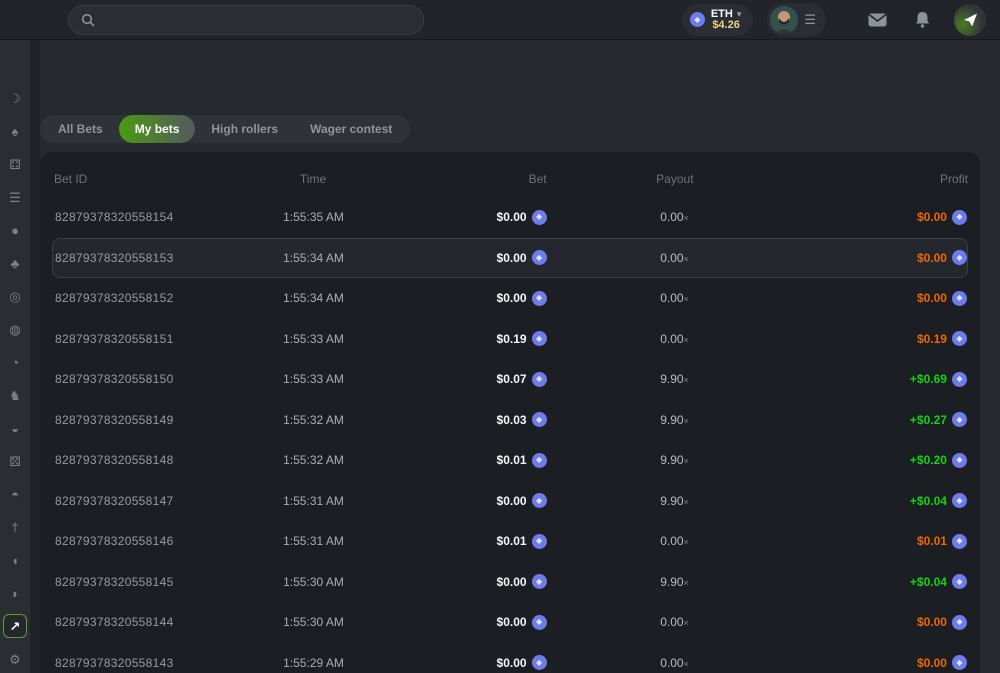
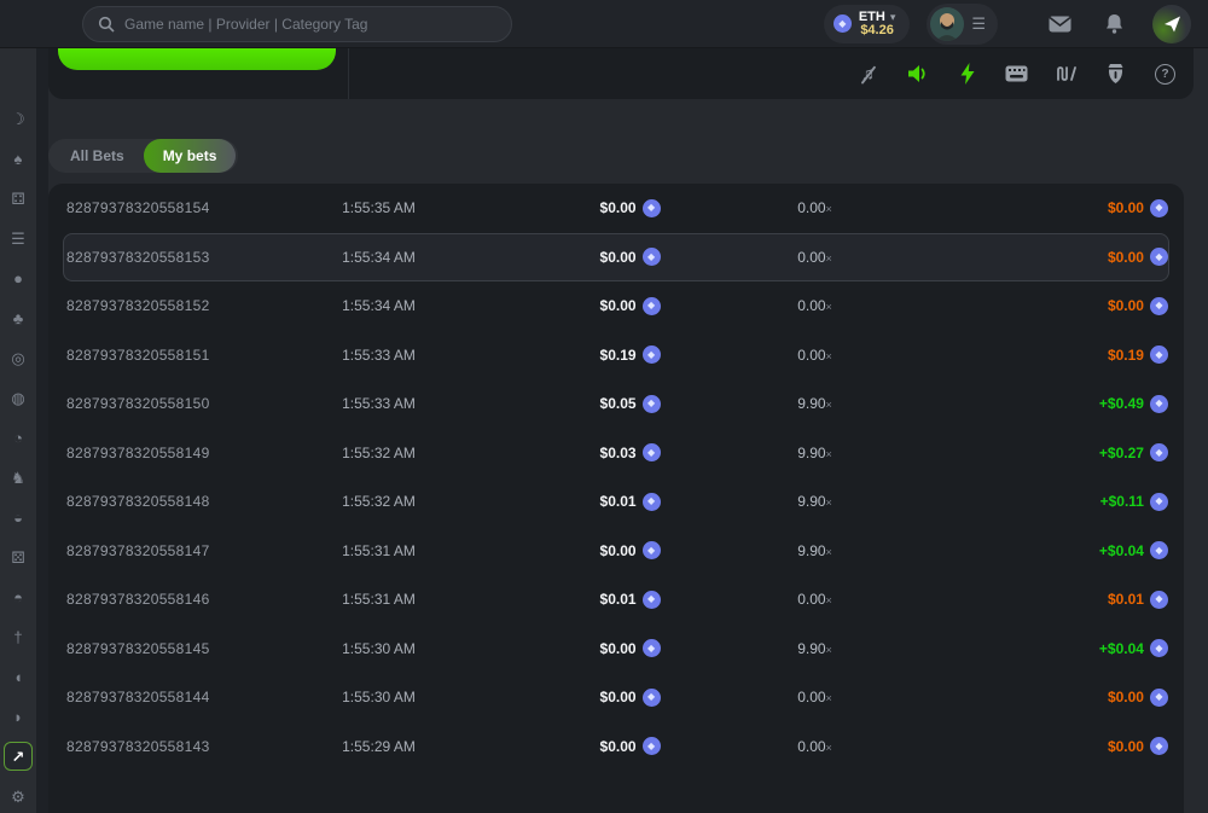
+ Game name | Provider | Category Tag
  ETH
  ▾
  $4.26
  ☰
  ☽
  ♠
  ⚃
  ☰
  ●
  ♣
  ◎
  ◍
  ◔
  ♞
  ◒
  ⚄
  ◓
  †
  ◖
  ◗
  ↗
  ⚙
+ ?
  All Bets
  My bets
- High rollers
- Wager contest
- Bet ID
- Time
- Bet
- Payout
- Profit
  82879378320558154
  1:55:35 AM
  $0.00
  0.00×
  $0.00
  82879378320558153
  1:55:34 AM
  $0.00
  0.00×
  $0.00
  82879378320558152
  1:55:34 AM
  $0.00
  0.00×
  $0.00
  82879378320558151
  1:55:33 AM
  $0.19
  0.00×
  $0.19
  82879378320558150
  1:55:33 AM
- $0.07
+ $0.05
  9.90×
- +$0.69
+ +$0.49
  82879378320558149
  1:55:32 AM
  $0.03
  9.90×
  +$0.27
  82879378320558148
  1:55:32 AM
  $0.01
  9.90×
- +$0.20
+ +$0.11
  82879378320558147
  1:55:31 AM
  $0.00
  9.90×
  +$0.04
  82879378320558146
  1:55:31 AM
  $0.01
  0.00×
  $0.01
  82879378320558145
  1:55:30 AM
  $0.00
  9.90×
  +$0.04
  82879378320558144
  1:55:30 AM
  $0.00
  0.00×
  $0.00
  82879378320558143
  1:55:29 AM
  $0.00
  0.00×
  $0.00
